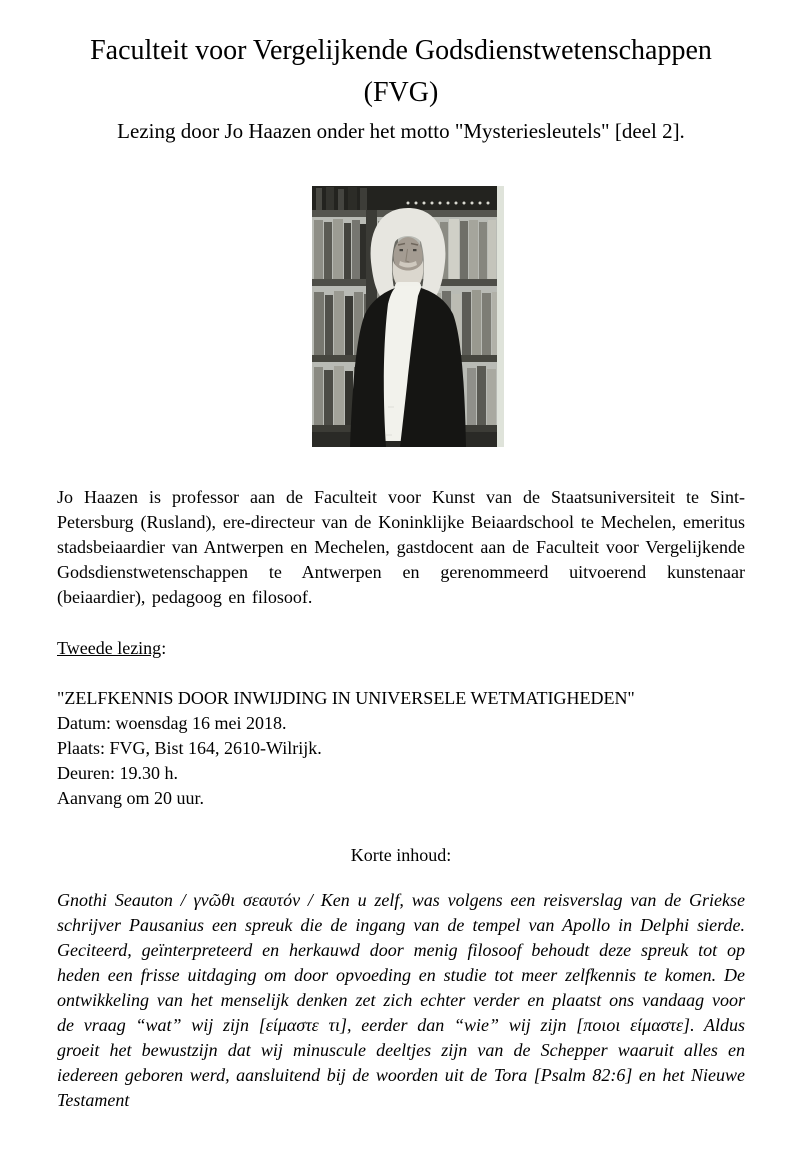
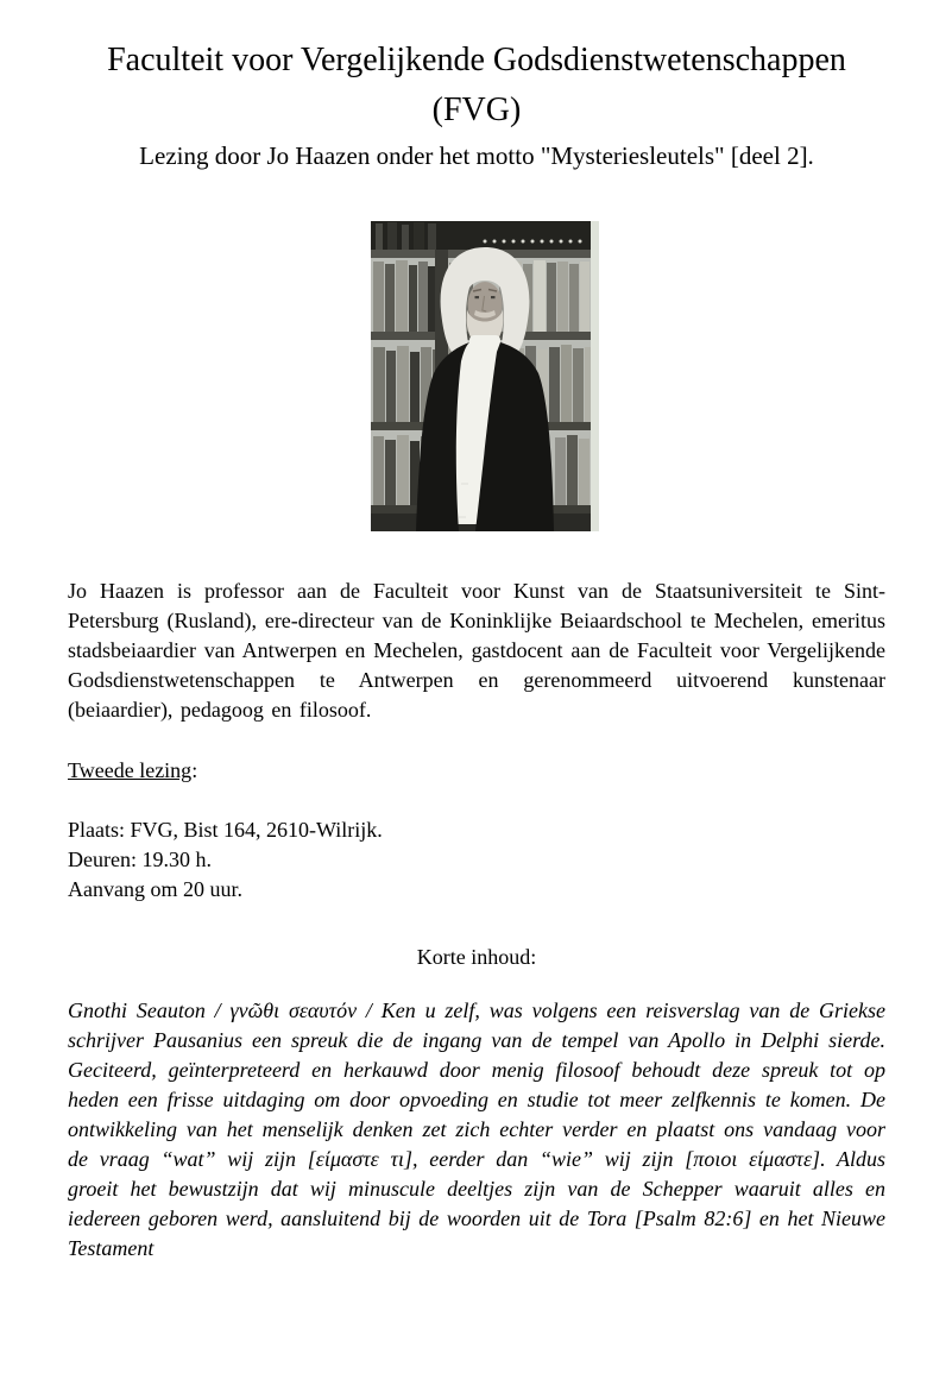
  Faculteit voor Vergelijkende Godsdienstwetenschappen
  (FVG)
  Lezing door Jo Haazen onder het motto "Mysteriesleutels" [deel 2].
  Jo Haazen is professor aan de Faculteit voor Kunst van de Staatsuniversiteit te Sint-Petersburg (Rusland), ere-directeur van de Koninklijke Beiaardschool te Mechelen, emeritus stadsbeiaardier van Antwerpen en Mechelen, gastdocent aan de Faculteit voor Vergelijkende Godsdienstwetenschappen te Antwerpen en gerenommeerd uitvoerend kunstenaar (beiaardier), pedagoog en filosoof.
  Tweede lezing:
- "ZELFKENNIS DOOR INWIJDING IN UNIVERSELE WETMATIGHEDEN"
- Datum: woensdag 16 mei 2018.
  Plaats: FVG, Bist 164, 2610-Wilrijk.
  Deuren: 19.30 h.
  Aanvang om 20 uur.
  Korte inhoud:
  Gnothi Seauton / γνῶθι σεαυτόν / Ken u zelf, was volgens een reisverslag van de Griekse schrijver Pausanius een spreuk die de ingang van de tempel van Apollo in Delphi sierde. Geciteerd, geïnterpreteerd en herkauwd door menig filosoof behoudt deze spreuk tot op heden een frisse uitdaging om door opvoeding en studie tot meer zelfkennis te komen. De ontwikkeling van het menselijk denken zet zich echter verder en plaatst ons vandaag voor de vraag “wat” wij zijn [είμαστε τι], eerder dan “wie” wij zijn [ποιοι είμαστε]. Aldus groeit het bewustzijn dat wij minuscule deeltjes zijn van de Schepper waaruit alles en iedereen geboren werd, aansluitend bij de woorden uit de Tora [Psalm 82:6] en het Nieuwe Testament
